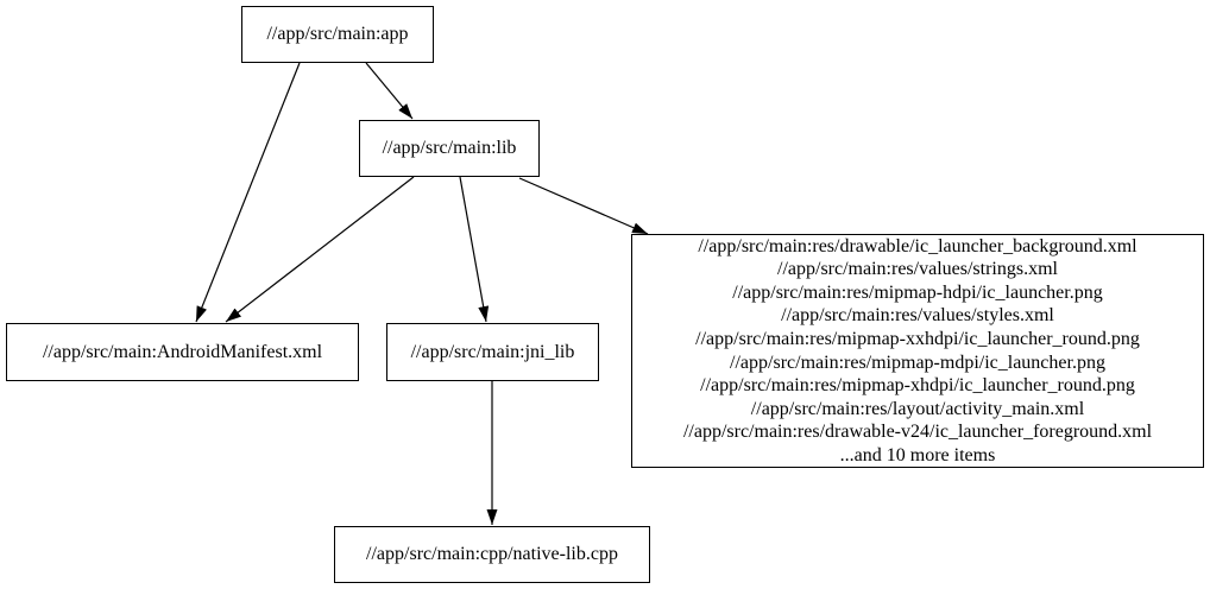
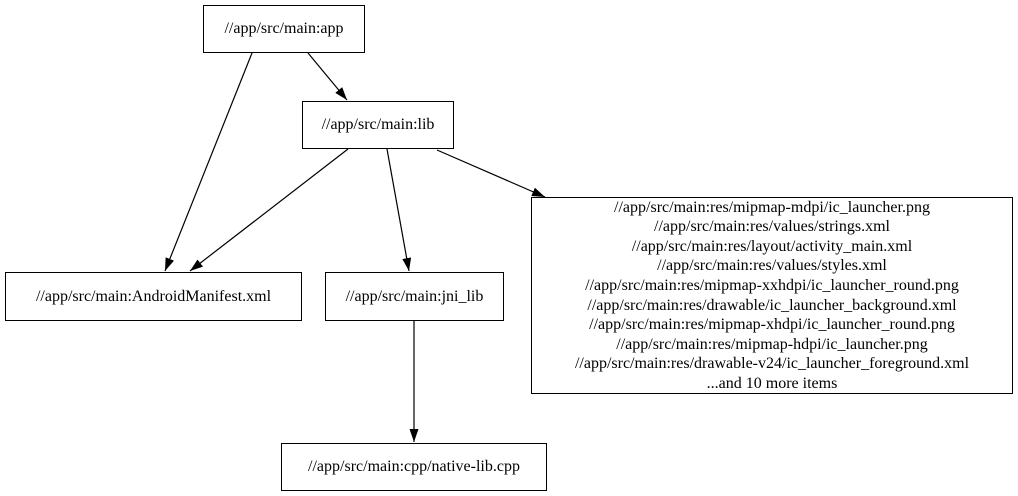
  //app/src/main:app
  //app/src/main:lib
  //app/src/main:AndroidManifest.xml
  //app/src/main:jni_lib
- //app/src/main:res/drawable/ic_launcher_background.xml
+ //app/src/main:res/mipmap-mdpi/ic_launcher.png
  //app/src/main:res/values/strings.xml
- //app/src/main:res/mipmap-hdpi/ic_launcher.png
+ //app/src/main:res/layout/activity_main.xml
  //app/src/main:res/values/styles.xml
  //app/src/main:res/mipmap-xxhdpi/ic_launcher_round.png
- //app/src/main:res/mipmap-mdpi/ic_launcher.png
+ //app/src/main:res/drawable/ic_launcher_background.xml
  //app/src/main:res/mipmap-xhdpi/ic_launcher_round.png
- //app/src/main:res/layout/activity_main.xml
+ //app/src/main:res/mipmap-hdpi/ic_launcher.png
  //app/src/main:res/drawable-v24/ic_launcher_foreground.xml
  ...and 10 more items
  //app/src/main:cpp/native-lib.cpp
